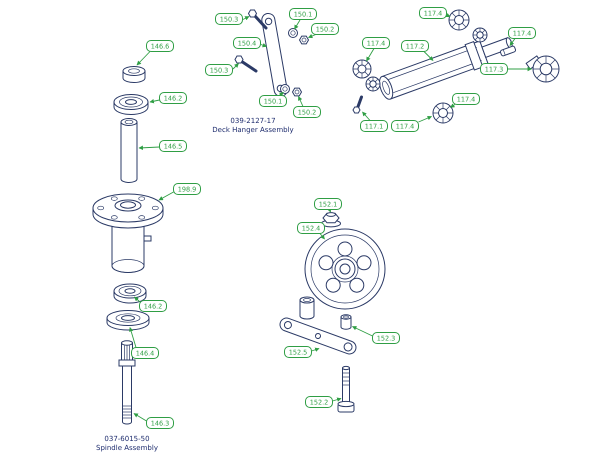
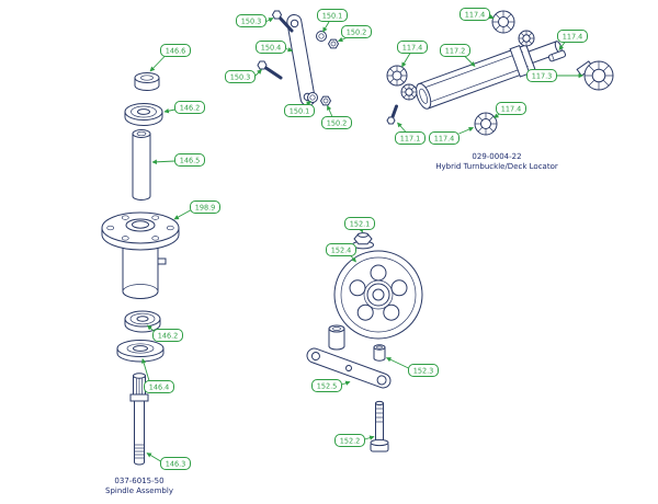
  146.6
  146.2
  146.5
  198.9
  146.2
  146.4
  146.3
  037-6015-50
  Spindle Assembly
  150.3
  150.1
  150.4
  150.2
  150.3
  150.1
  150.2
- 039-2127-17
- Deck Hanger Assembly
  117.4
  117.4
  117.2
  117.4
  117.3
  117.4
  117.1
  117.4
+ 029-0004-22
+ Hybrid Turnbuckle/Deck Locator
  152.1
  152.4
  152.3
  152.5
  152.2
